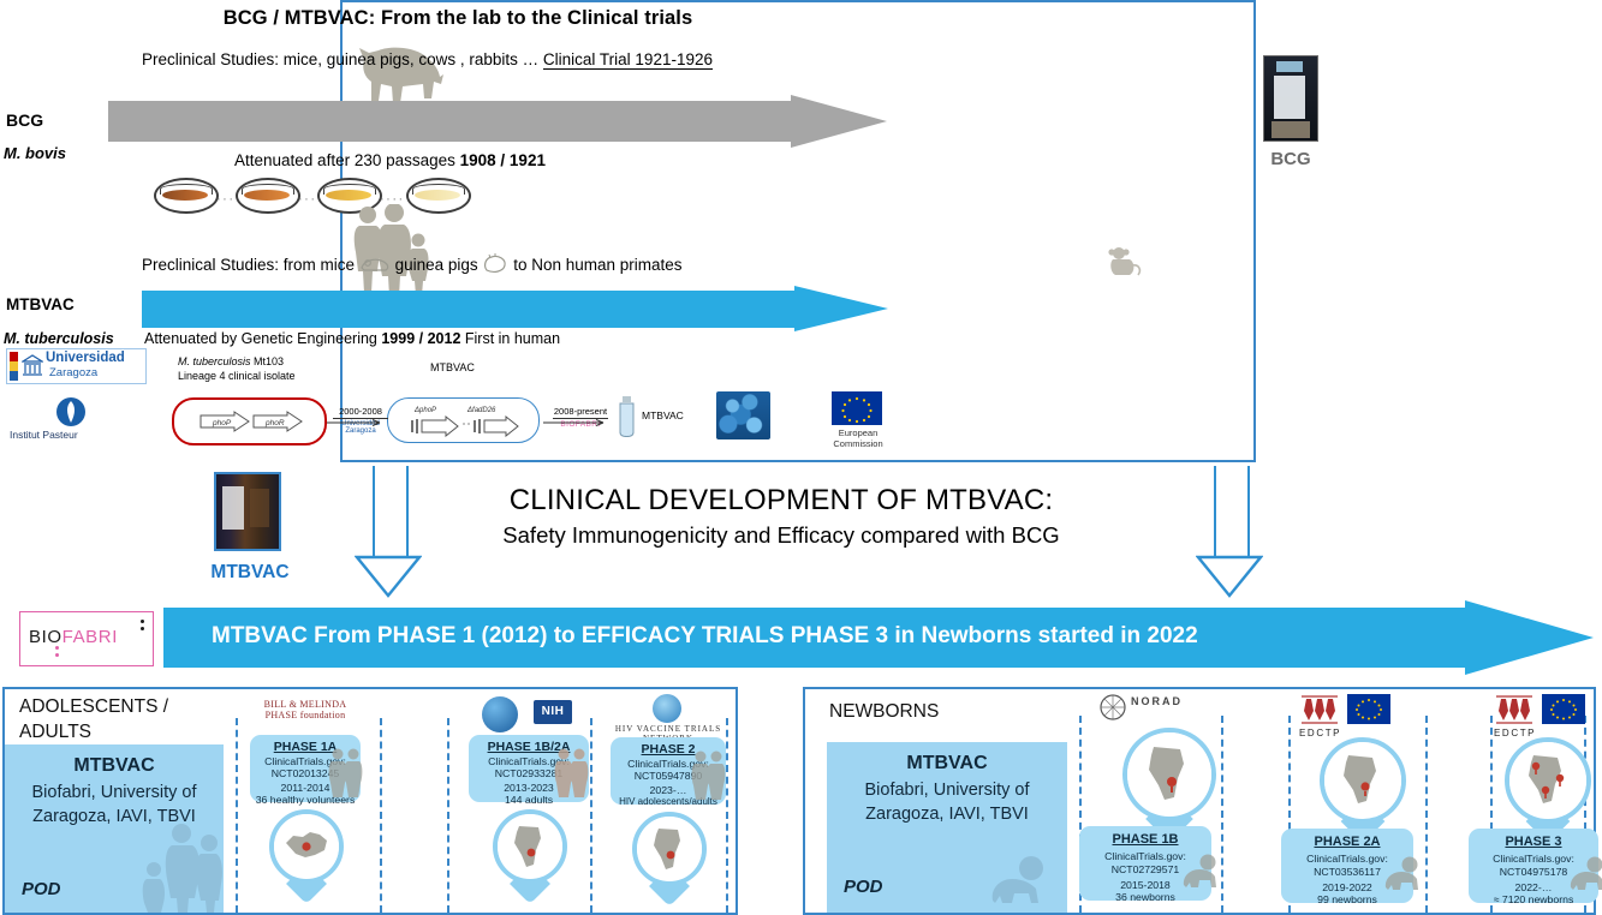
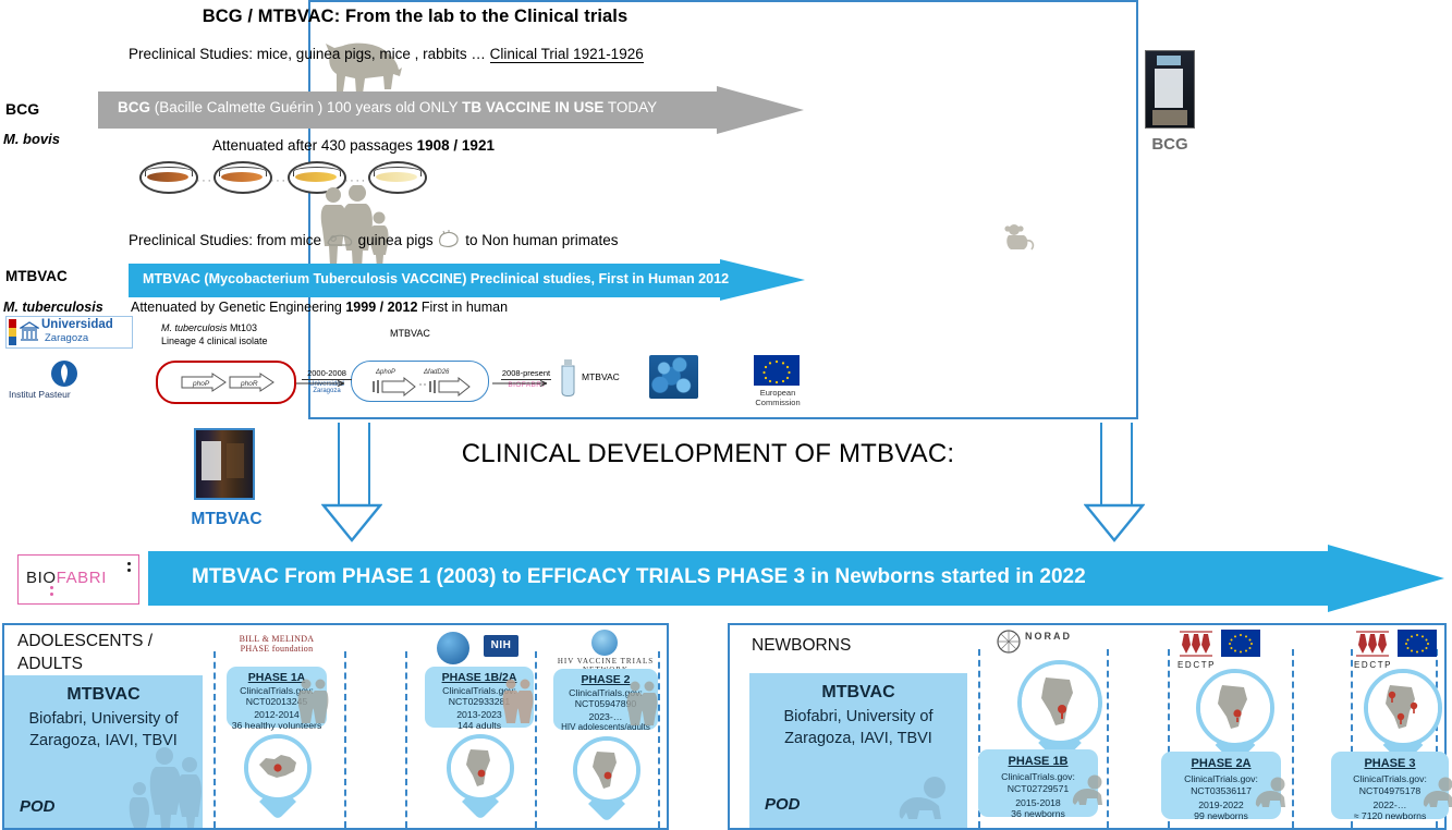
  BCG / MTBVAC: From the lab to the Clinical trials
- Preclinical Studies: mice, guinea pigs, cows , rabbits … Clinical Trial 1921-1926
+ Preclinical Studies: mice, guinea pigs, mice , rabbits … Clinical Trial 1921-1926
  BCG
  M. bovis
+ BCG (Bacille Calmette Guérin ) 100 years old ONLY TB VACCINE IN USE TODAY
- Attenuated after 230 passages 1908 / 1921
+ Attenuated after 430 passages 1908 / 1921
  ···
  ···
  ····
  Preclinical Studies: from mice guinea pigs to Non human primates
  MTBVAC
  M. tuberculosis
+ MTBVAC (Mycobacterium Tuberculosis VACCINE) Preclinical studies, First in Human 2012
  Attenuated by Genetic Engineering 1999 / 2012 First in human
  Universidad
  Zaragoza
  Institut Pasteur
  M. tuberculosis Mt103
  Lineage 4 clinical isolate
  MTBVAC
  2000-2008
  2008-present
  MTBVAC
  European Commission
  BCG
  MTBVAC
  CLINICAL DEVELOPMENT OF MTBVAC:
- Safety Immunogenicity and Efficacy compared with BCG
  BIOFABRI
- MTBVAC From PHASE 1 (2012) to EFFICACY TRIALS PHASE 3 in Newborns started in 2022
+ MTBVAC From PHASE 1 (2003) to EFFICACY TRIALS PHASE 3 in Newborns started in 2022
  ADOLESCENTS /
  ADULTS
  MTBVAC
  Biofabri, University of
  Zaragoza, IAVI, TBVI
  POD
  BILL & MELINDA PHASE foundation
  PHASE 1A
  ClinicalTrials.gov:
  NCT02013245
- 2011-2014
+ 2012-2014
  36 healthy volunteers
  NIH
  PHASE 1B/2A
  ClinicalTrials.gov:
  NCT02933281
  2013-2023
  144 adults
  PHASE 2
  ClinicalTrials.gov:
  NCT05947890
  2023-…
  HIV adolescents/adults
  NEWBORNS
  MTBVAC
  Biofabri, University of
  Zaragoza, IAVI, TBVI
  POD
  NORAD
  PHASE 1B
  ClinicalTrials.gov:
  NCT02729571
  2015-2018
  36 newborns
  EDCTP
  PHASE 2A
  ClinicalTrials.gov:
  NCT03536117
  2019-2022
  99 newborns
  EDCTP
  PHASE 3
  ClinicalTrials.gov:
  NCT04975178
  2022-…
  ≈ 7120 newborns
